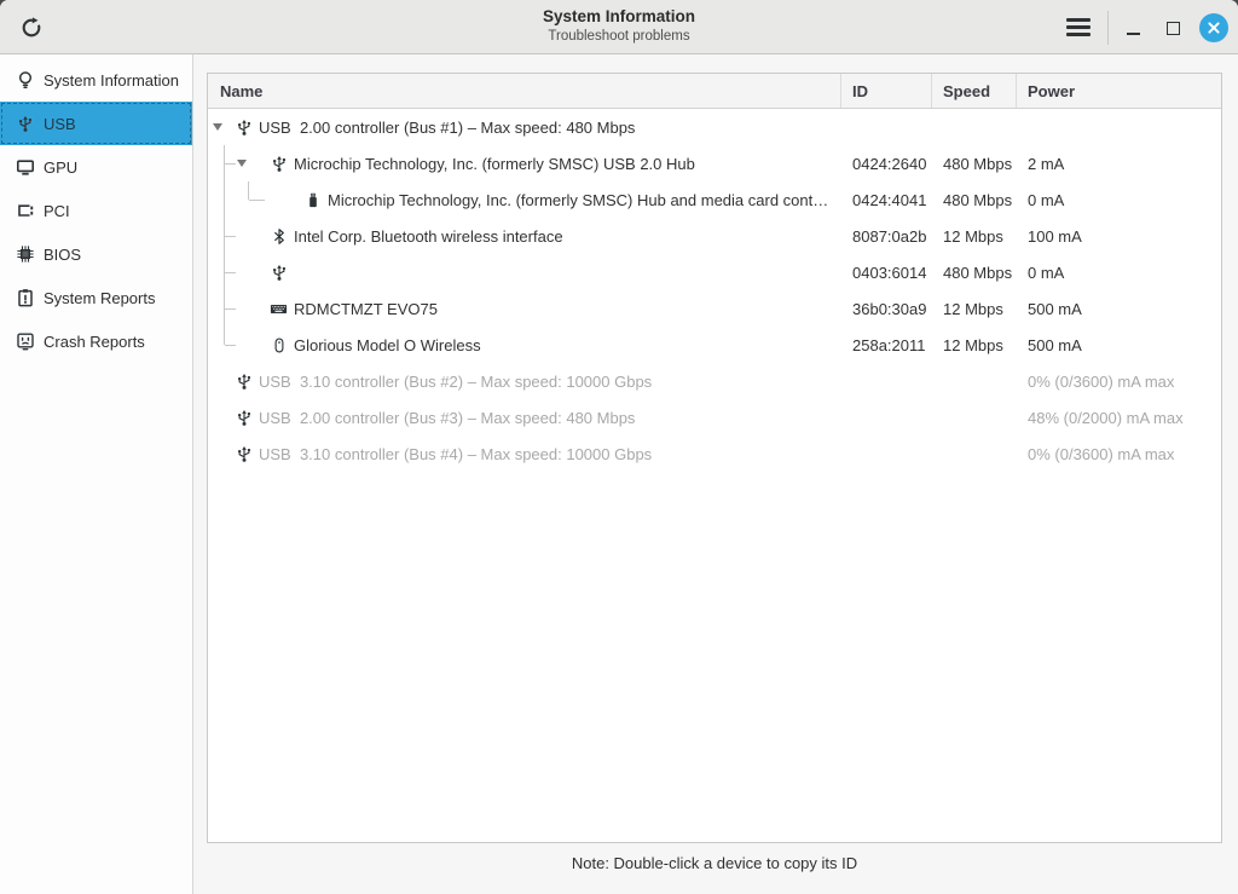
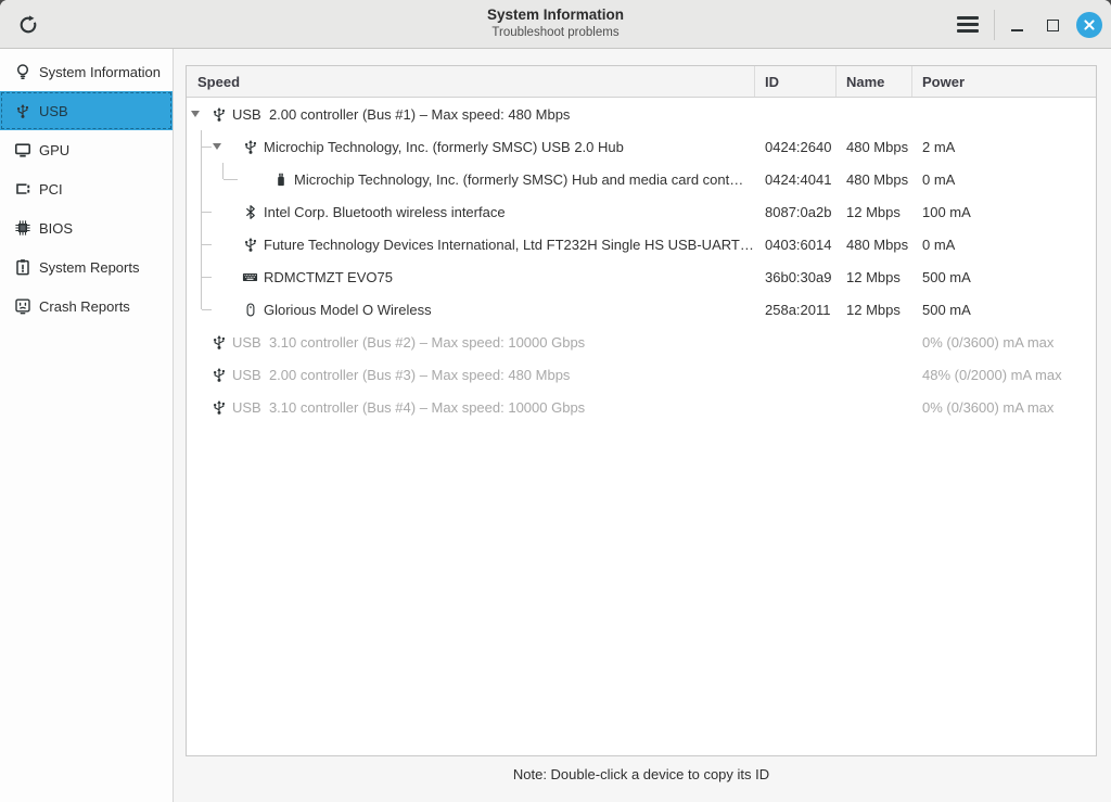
  System Information
  Troubleshoot problems
  System Information
  USB
  GPU
  PCI
  BIOS
  System Reports
  Crash Reports
- Name
+ Speed
  ID
- Speed
+ Name
  Power
  USB 2.00 controller (Bus #1) – Max speed: 480 Mbps
  Microchip Technology, Inc. (formerly SMSC) USB 2.0 Hub
  0424:2640
  480 Mbps
  2 mA
  Microchip Technology, Inc. (formerly SMSC) Hub and media card cont…
  0424:4041
  480 Mbps
  0 mA
  Intel Corp. Bluetooth wireless interface
  8087:0a2b
  12 Mbps
  100 mA
+ Future Technology Devices International, Ltd FT232H Single HS USB-UART…
  0403:6014
  480 Mbps
  0 mA
  RDMCTMZT EVO75
  36b0:30a9
  12 Mbps
  500 mA
  Glorious Model O Wireless
  258a:2011
  12 Mbps
  500 mA
  USB 3.10 controller (Bus #2) – Max speed: 10000 Gbps
  0% (0/3600) mA max
  USB 2.00 controller (Bus #3) – Max speed: 480 Mbps
  48% (0/2000) mA max
  USB 3.10 controller (Bus #4) – Max speed: 10000 Gbps
  0% (0/3600) mA max
  Note: Double-click a device to copy its ID
